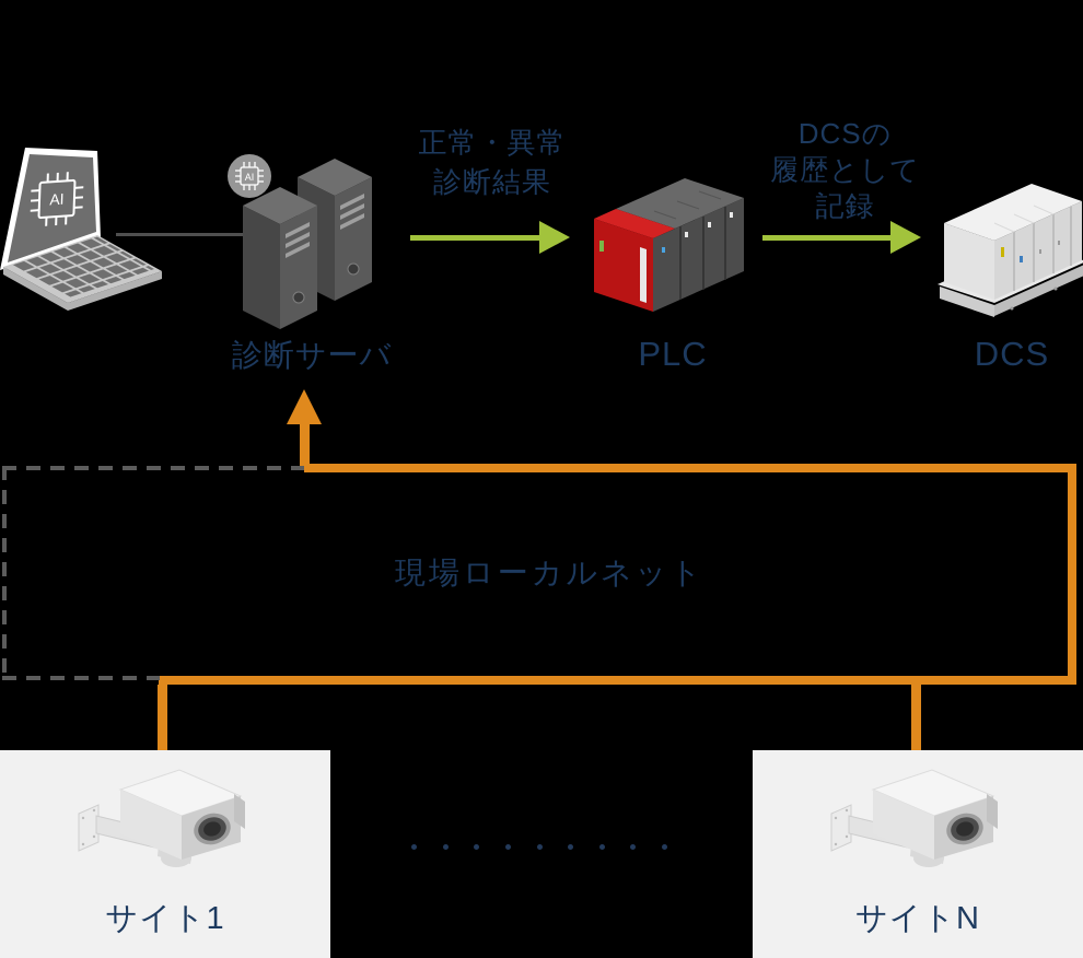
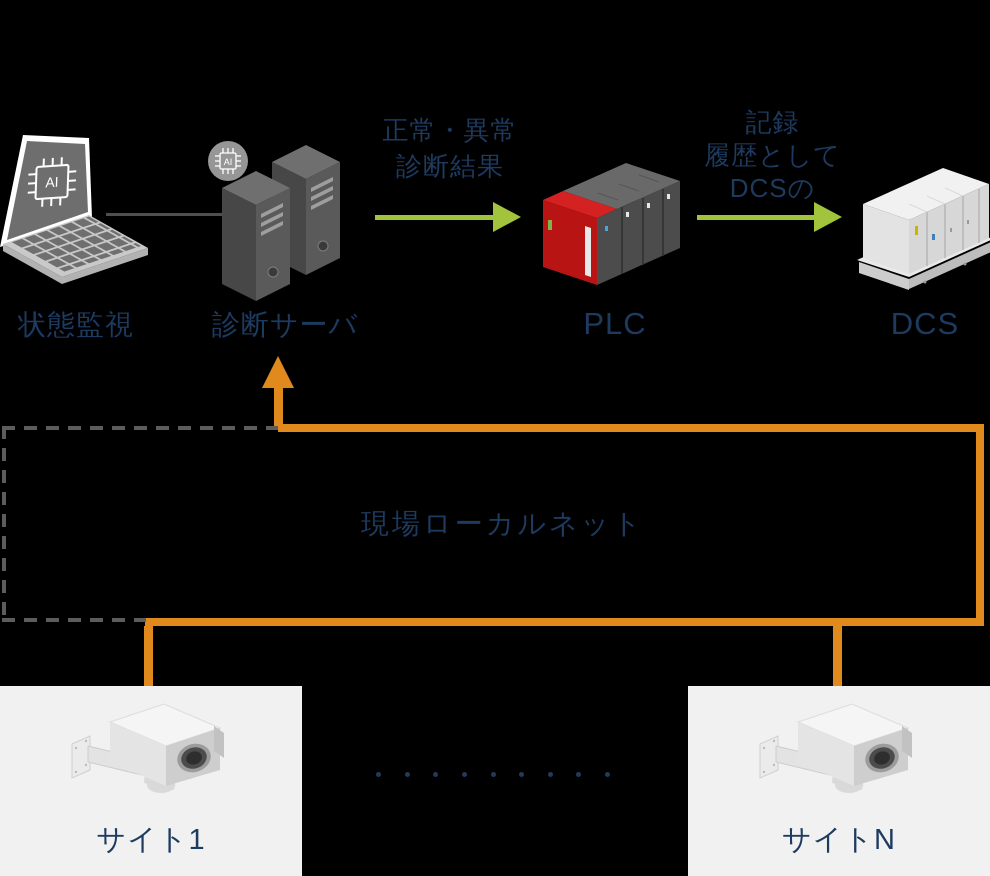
  AI
+ 状態監視
  診断サーバ
  PLC
  DCS
  正常・異常
  診断結果
- DCSの
+ 記録
  履歴として
- 記録
+ DCSの
  現場ローカルネット
  サイト1
  サイトN
